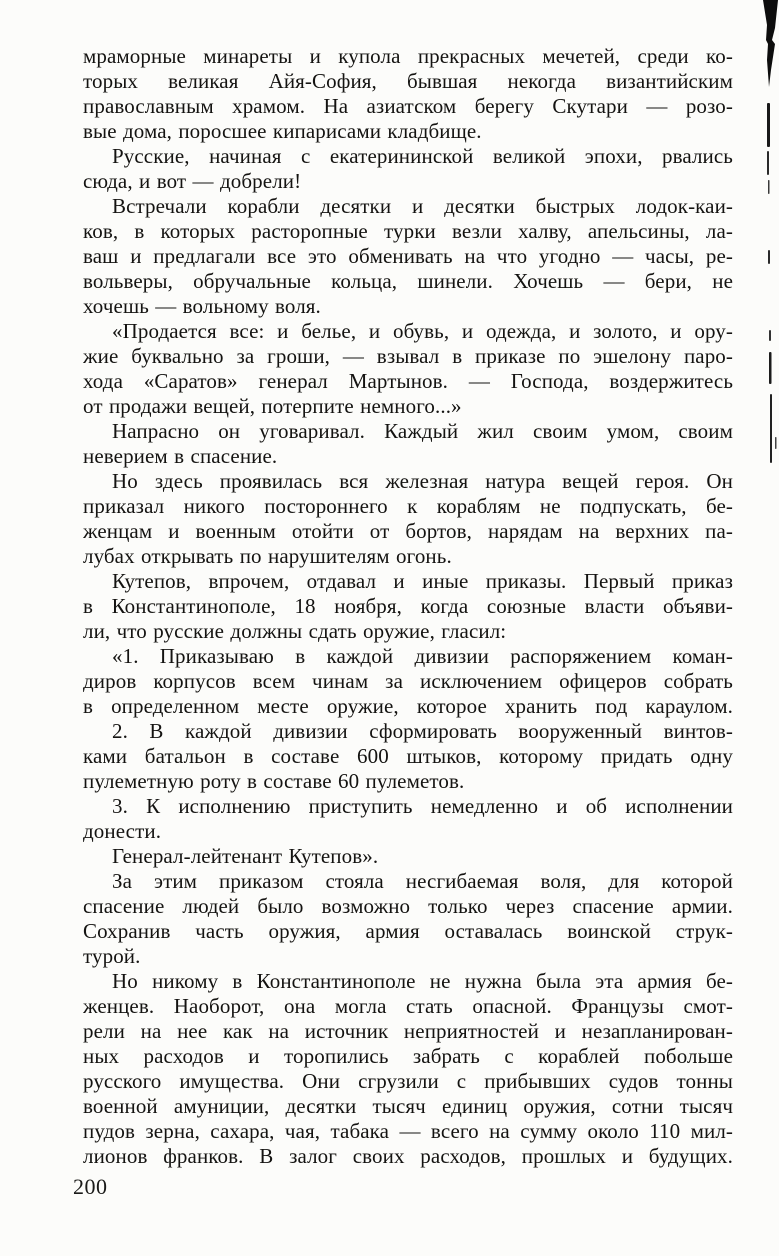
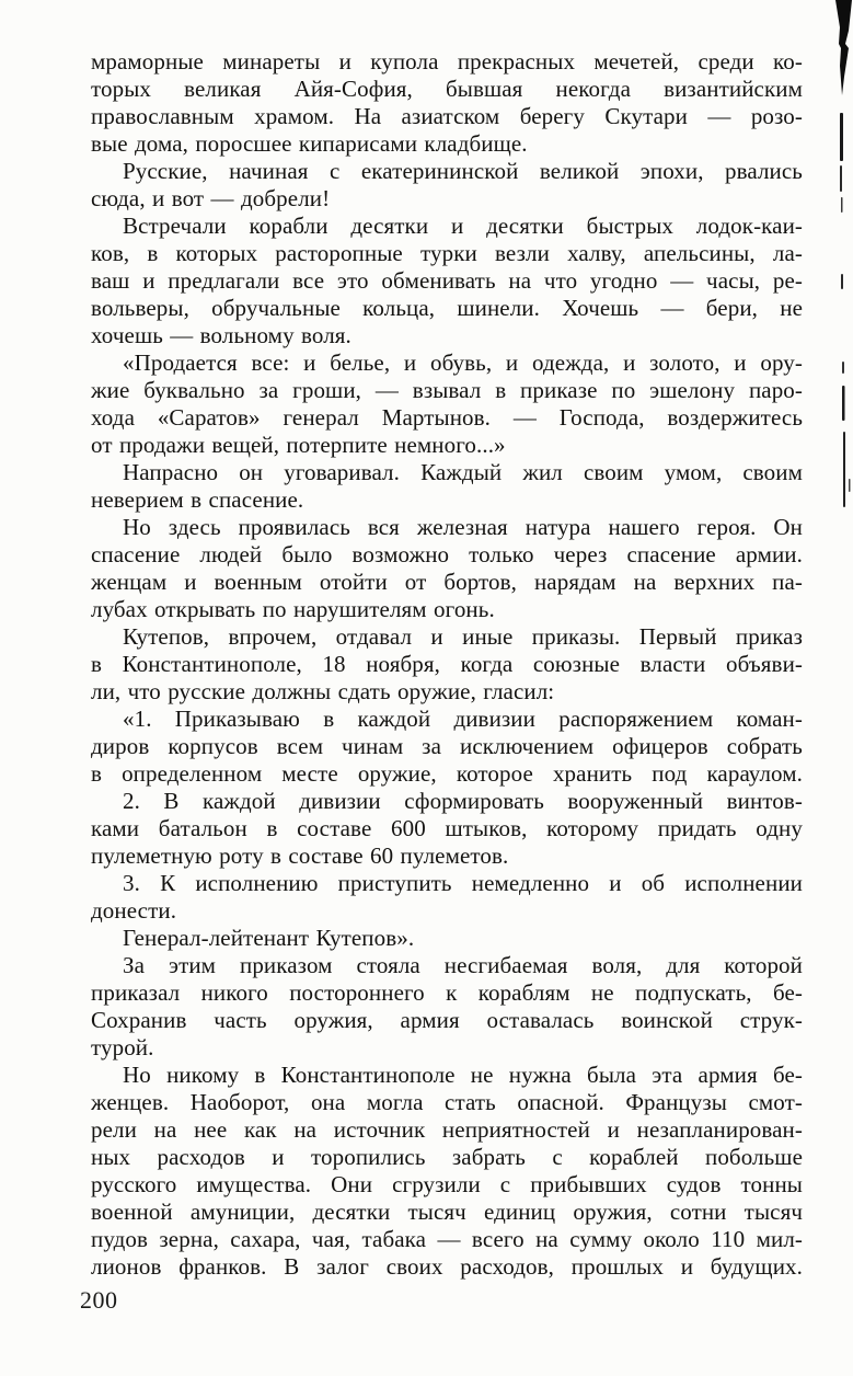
  мраморные минареты и купола прекрасных мечетей, среди ко-
  торых великая Айя-София, бывшая некогда византийским
  православным храмом. На азиатском берегу Скутари — розо-
  вые дома, поросшее кипарисами кладбище.
  Русские, начиная с екатерининской великой эпохи, рвались
  сюда, и вот — добрели!
  Встречали корабли десятки и десятки быстрых лодок-каи-
  ков, в которых расторопные турки везли халву, апельсины, ла-
  ваш и предлагали все это обменивать на что угодно — часы, ре-
  вольверы, обручальные кольца, шинели. Хочешь — бери, не
  хочешь — вольному воля.
  «Продается все: и белье, и обувь, и одежда, и золото, и ору-
  жие буквально за гроши, — взывал в приказе по эшелону паро-
  хода «Саратов» генерал Мартынов. — Господа, воздержитесь
  от продажи вещей, потерпите немного...»
  Напрасно он уговаривал. Каждый жил своим умом, своим
  неверием в спасение.
- Но здесь проявилась вся железная натура вещей героя. Он
+ Но здесь проявилась вся железная натура нашего героя. Он
- приказал никого постороннего к кораблям не подпускать, бе-
+ спасение людей было возможно только через спасение армии.
  женцам и военным отойти от бортов, нарядам на верхних па-
  лубах открывать по нарушителям огонь.
  Кутепов, впрочем, отдавал и иные приказы. Первый приказ
  в Константинополе, 18 ноября, когда союзные власти объяви-
  ли, что русские должны сдать оружие, гласил:
  «1. Приказываю в каждой дивизии распоряжением коман-
  диров корпусов всем чинам за исключением офицеров собрать
  в определенном месте оружие, которое хранить под караулом.
  2. В каждой дивизии сформировать вооруженный винтов-
  ками батальон в составе 600 штыков, которому придать одну
  пулеметную роту в составе 60 пулеметов.
  3. К исполнению приступить немедленно и об исполнении
  донести.
  Генерал-лейтенант Кутепов».
  За этим приказом стояла несгибаемая воля, для которой
- спасение людей было возможно только через спасение армии.
+ приказал никого постороннего к кораблям не подпускать, бе-
  Сохранив часть оружия, армия оставалась воинской струк-
  турой.
  Но никому в Константинополе не нужна была эта армия бе-
  женцев. Наоборот, она могла стать опасной. Французы смот-
  рели на нее как на источник неприятностей и незапланирован-
  ных расходов и торопились забрать с кораблей побольше
  русского имущества. Они сгрузили с прибывших судов тонны
  военной амуниции, десятки тысяч единиц оружия, сотни тысяч
  пудов зерна, сахара, чая, табака — всего на сумму около 110 мил-
  лионов франков. В залог своих расходов, прошлых и будущих.
  200
